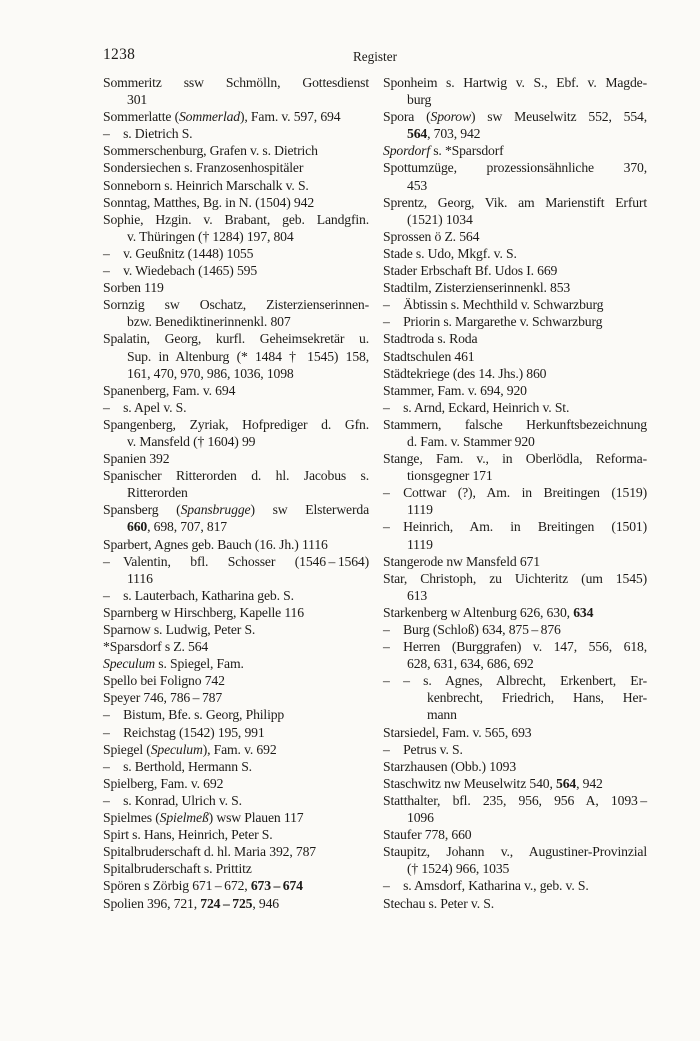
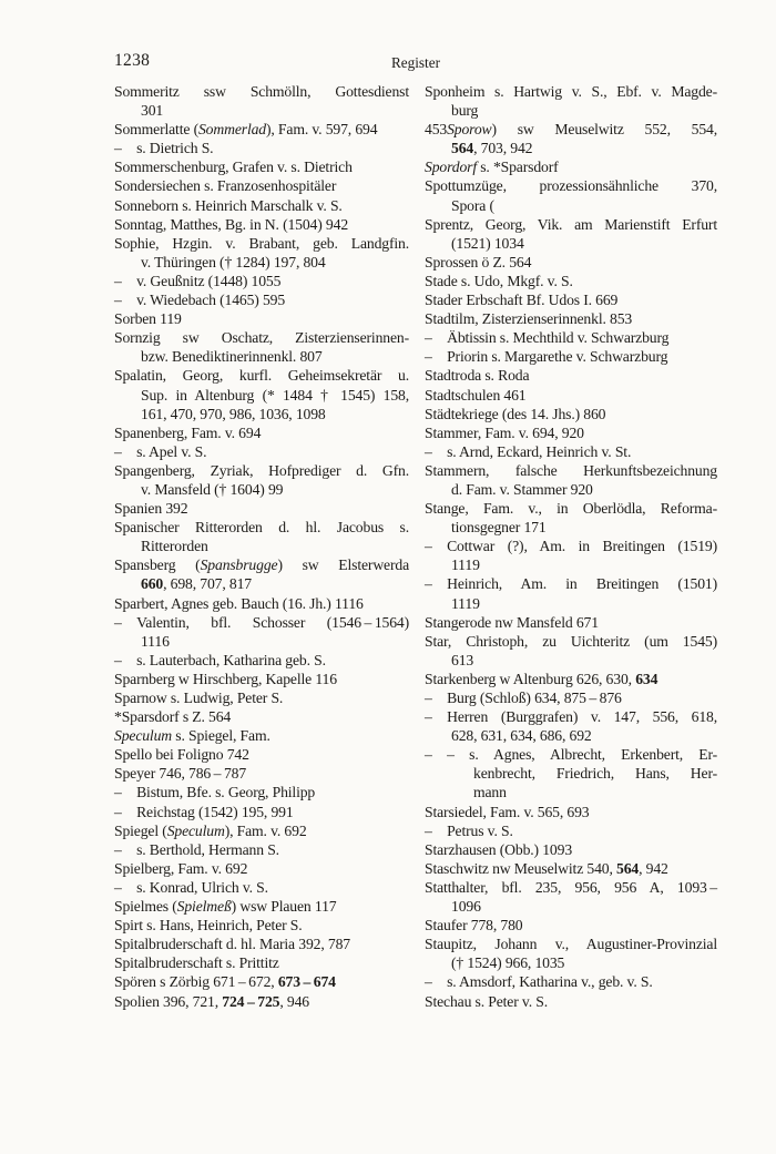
  1238
  Register
  Sommeritz ssw Schmölln, Gottesdienst
  301
  Sommerlatte (Sommerlad), Fam. v. 597, 694
  – s. Dietrich S.
  Sommerschenburg, Grafen v. s. Dietrich
  Sondersiechen s. Franzosenhospitäler
  Sonneborn s. Heinrich Marschalk v. S.
  Sonntag, Matthes, Bg. in N. (1504) 942
  Sophie, Hzgin. v. Brabant, geb. Landgfin.
  v. Thüringen († 1284) 197, 804
  – v. Geußnitz (1448) 1055
  – v. Wiedebach (1465) 595
  Sorben 119
  Sornzig sw Oschatz, Zisterzienserinnen-
  bzw. Benediktinerinnenkl. 807
  Spalatin, Georg, kurfl. Geheimsekretär u.
  Sup. in Altenburg (* 1484 † 1545) 158,
  161, 470, 970, 986, 1036, 1098
  Spanenberg, Fam. v. 694
  – s. Apel v. S.
  Spangenberg, Zyriak, Hofprediger d. Gfn.
  v. Mansfeld († 1604) 99
  Spanien 392
  Spanischer Ritterorden d. hl. Jacobus s.
  Ritterorden
  Spansberg (Spansbrugge) sw Elsterwerda
  660, 698, 707, 817
  Sparbert, Agnes geb. Bauch (16. Jh.) 1116
  – Valentin, bfl. Schosser (1546 – 1564)
  1116
  – s. Lauterbach, Katharina geb. S.
  Sparnberg w Hirschberg, Kapelle 116
  Sparnow s. Ludwig, Peter S.
  *Sparsdorf s Z. 564
  Speculum s. Spiegel, Fam.
  Spello bei Foligno 742
  Speyer 746, 786 – 787
  – Bistum, Bfe. s. Georg, Philipp
  – Reichstag (1542) 195, 991
  Spiegel (Speculum), Fam. v. 692
  – s. Berthold, Hermann S.
  Spielberg, Fam. v. 692
  – s. Konrad, Ulrich v. S.
  Spielmes (Spielmeß) wsw Plauen 117
  Spirt s. Hans, Heinrich, Peter S.
  Spitalbruderschaft d. hl. Maria 392, 787
  Spitalbruderschaft s. Prittitz
  Spören s Zörbig 671 – 672, 673 – 674
  Spolien 396, 721, 724 – 725, 946
  Sponheim s. Hartwig v. S., Ebf. v. Magde-
  burg
- Spora (Sporow) sw Meuselwitz 552, 554,
+ 453Sporow) sw Meuselwitz 552, 554,
  564, 703, 942
  Spordorf s. *Sparsdorf
  Spottumzüge, prozessionsähnliche 370,
- 453
+ Spora (
  Sprentz, Georg, Vik. am Marienstift Erfurt
  (1521) 1034
  Sprossen ö Z. 564
  Stade s. Udo, Mkgf. v. S.
  Stader Erbschaft Bf. Udos I. 669
  Stadtilm, Zisterzienserinnenkl. 853
  – Äbtissin s. Mechthild v. Schwarzburg
  – Priorin s. Margarethe v. Schwarzburg
  Stadtroda s. Roda
  Stadtschulen 461
  Städtekriege (des 14. Jhs.) 860
  Stammer, Fam. v. 694, 920
  – s. Arnd, Eckard, Heinrich v. St.
  Stammern, falsche Herkunftsbezeichnung
  d. Fam. v. Stammer 920
  Stange, Fam. v., in Oberlödla, Reforma-
  tionsgegner 171
  – Cottwar (?), Am. in Breitingen (1519)
  1119
  – Heinrich, Am. in Breitingen (1501)
  1119
  Stangerode nw Mansfeld 671
  Star, Christoph, zu Uichteritz (um 1545)
  613
  Starkenberg w Altenburg 626, 630, 634
  – Burg (Schloß) 634, 875 – 876
  – Herren (Burggrafen) v. 147, 556, 618,
  628, 631, 634, 686, 692
  – – s. Agnes, Albrecht, Erkenbert, Er-
  kenbrecht, Friedrich, Hans, Her-
  mann
  Starsiedel, Fam. v. 565, 693
  – Petrus v. S.
  Starzhausen (Obb.) 1093
  Staschwitz nw Meuselwitz 540, 564, 942
  Statthalter, bfl. 235, 956, 956 A, 1093 –
  1096
- Staufer 778, 660
+ Staufer 778, 780
  Staupitz, Johann v., Augustiner-Provinzial
  († 1524) 966, 1035
  – s. Amsdorf, Katharina v., geb. v. S.
  Stechau s. Peter v. S.
